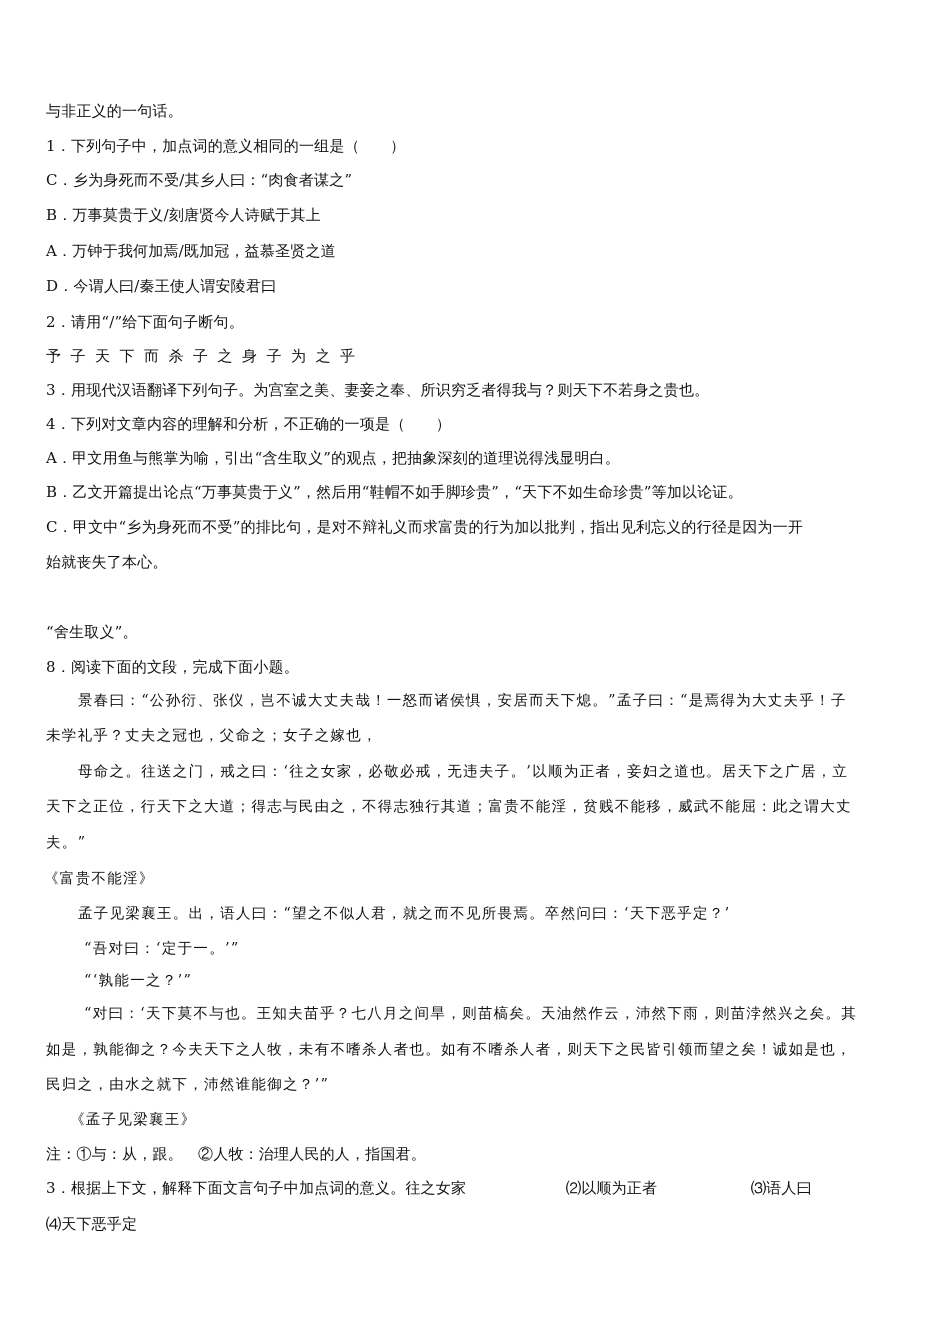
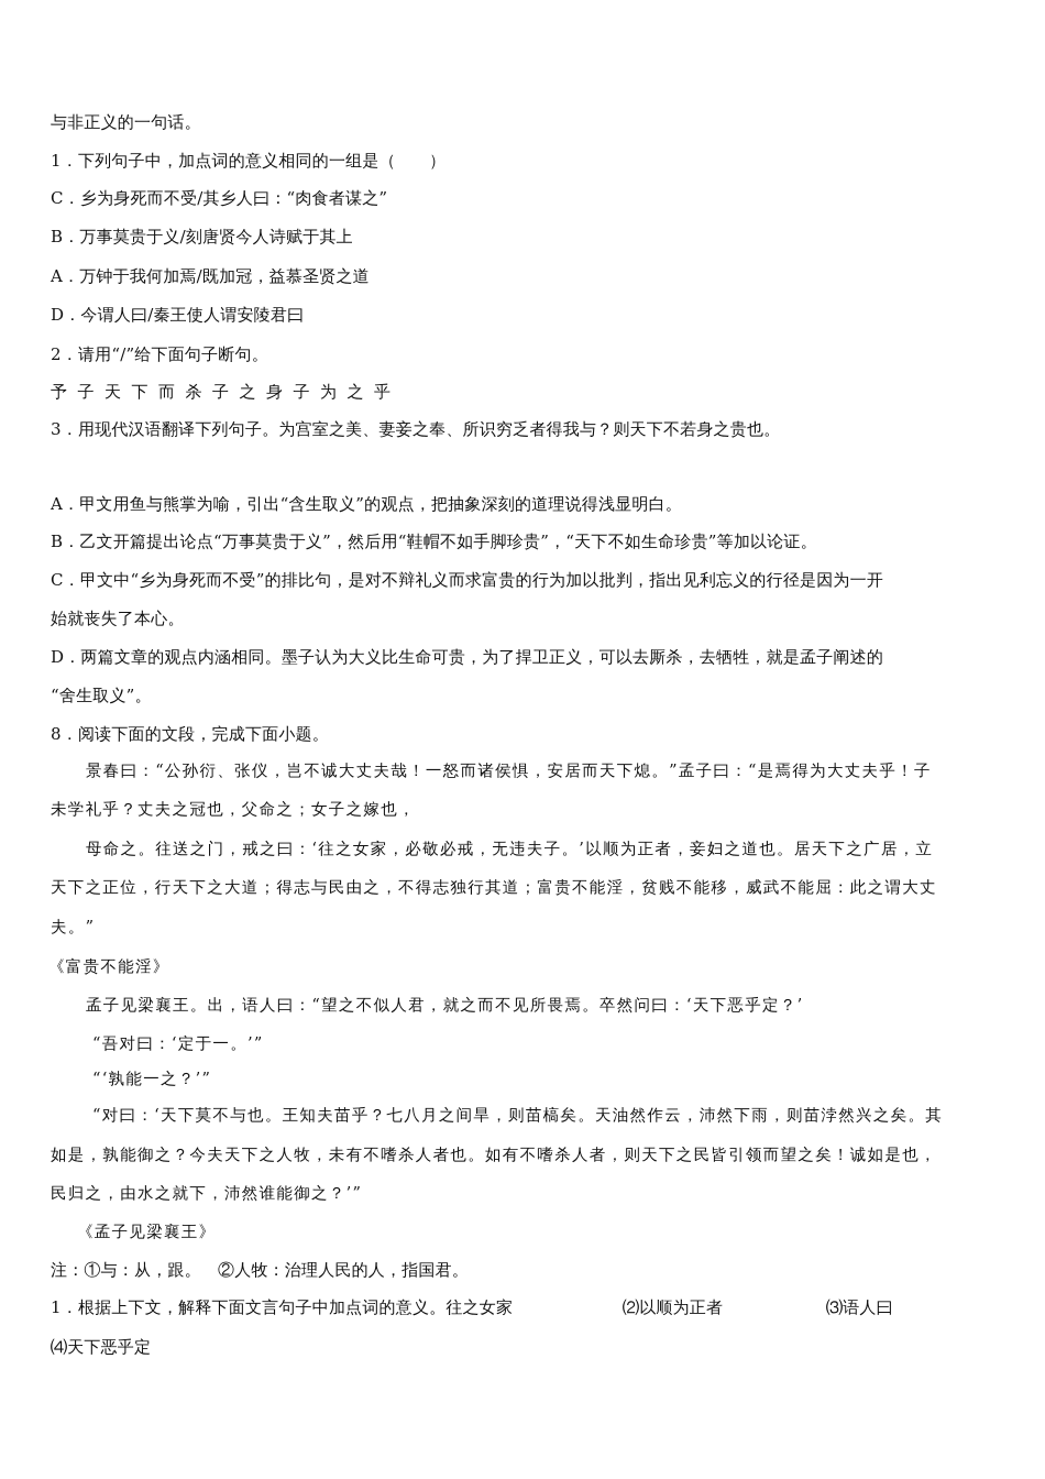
  与非正义的一句话。
  1．下列句子中，加点词的意义相同的一组是（ ）
  C．乡为身死而不受/其乡人曰：“肉食者谋之”
  B．万事莫贵于义/刻唐贤今人诗赋于其上
  A．万钟于我何加焉/既加冠，益慕圣贤之道
  D．今谓人曰/秦王使人谓安陵君曰
  2．请用“/”给下面句子断句。
  予子天下而杀子之身子为之乎
  3．用现代汉语翻译下列句子。为宫室之美、妻妾之奉、所识穷乏者得我与？则天下不若身之贵也。
- 4．下列对文章内容的理解和分析，不正确的一项是（ ）
  A．甲文用鱼与熊掌为喻，引出“含生取义”的观点，把抽象深刻的道理说得浅显明白。
  B．乙文开篇提出论点“万事莫贵于义”，然后用“鞋帽不如手脚珍贵”，“天下不如生命珍贵”等加以论证。
  C．甲文中“乡为身死而不受”的排比句，是对不辩礼义而求富贵的行为加以批判，指出见利忘义的行径是因为一开
  始就丧失了本心。
+ D．两篇文章的观点内涵相同。墨子认为大义比生命可贵，为了捍卫正义，可以去厮杀，去牺牲，就是孟子阐述的
  “舍生取义”。
  8．阅读下面的文段，完成下面小题。
  景春曰：“公孙衍、张仪，岂不诚大丈夫哉！一怒而诸侯惧，安居而天下熄。”孟子曰：“是焉得为大丈夫乎！子
  未学礼乎？丈夫之冠也，父命之；女子之嫁也，
  母命之。往送之门，戒之曰：‘往之女家，必敬必戒，无违夫子。’以顺为正者，妾妇之道也。居天下之广居，立
  天下之正位，行天下之大道；得志与民由之，不得志独行其道；富贵不能淫，贫贱不能移，威武不能屈：此之谓大丈
  夫。”
  《富贵不能淫》
  孟子见梁襄王。出，语人曰：“望之不似人君，就之而不见所畏焉。卒然问曰：‘天下恶乎定？’
  “吾对曰：‘定于一。’”
  “‘孰能一之？’”
  “对曰：‘天下莫不与也。王知夫苗乎？七八月之间旱，则苗槁矣。天油然作云，沛然下雨，则苗浡然兴之矣。其
  如是，孰能御之？今夫天下之人牧，未有不嗜杀人者也。如有不嗜杀人者，则天下之民皆引领而望之矣！诚如是也，
  民归之，由水之就下，沛然谁能御之？’”
  《孟子见梁襄王》
  注：①与：从，跟。 ②人牧：治理人民的人，指国君。
- 3．根据上下文，解释下面文言句子中加点词的意义。往之女家
+ 1．根据上下文，解释下面文言句子中加点词的意义。往之女家
  ⑵以顺为正者
  ⑶语人曰
  ⑷天下恶乎定
